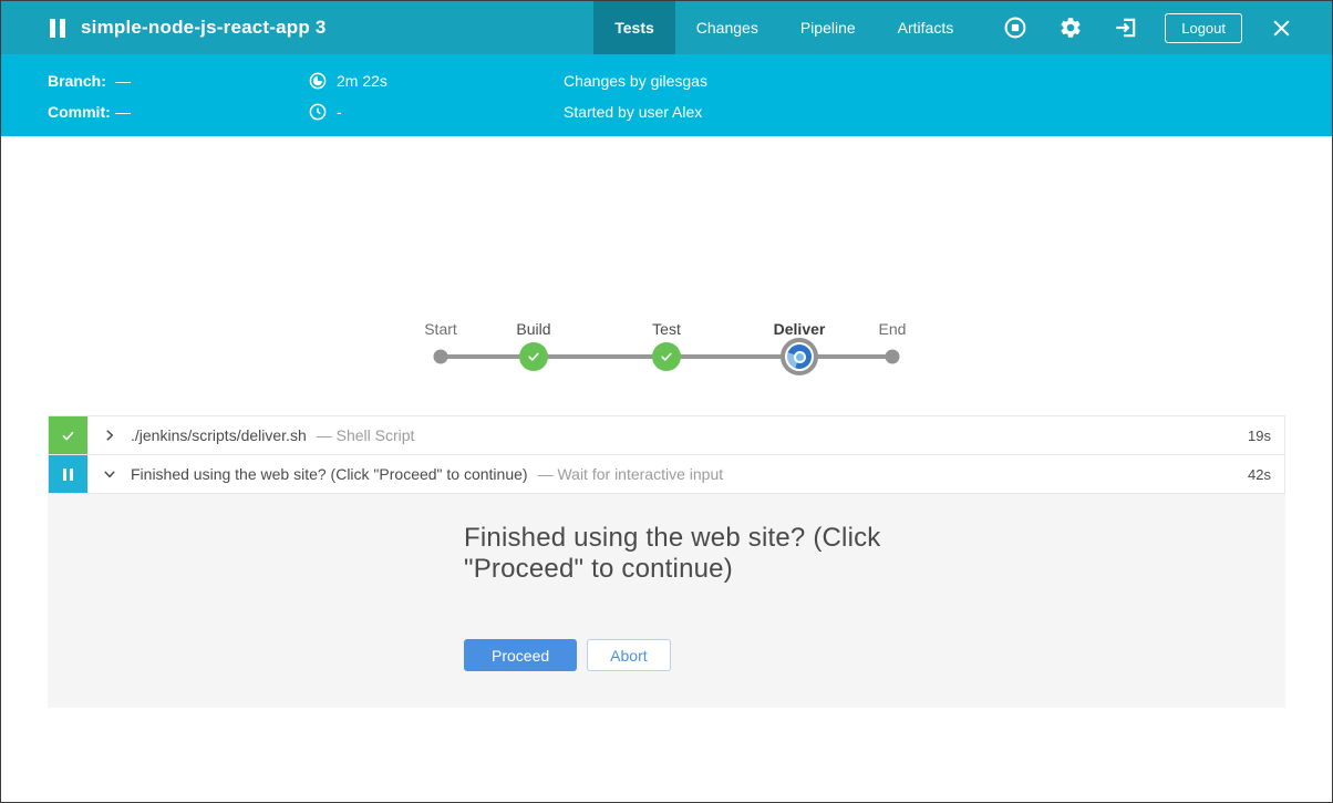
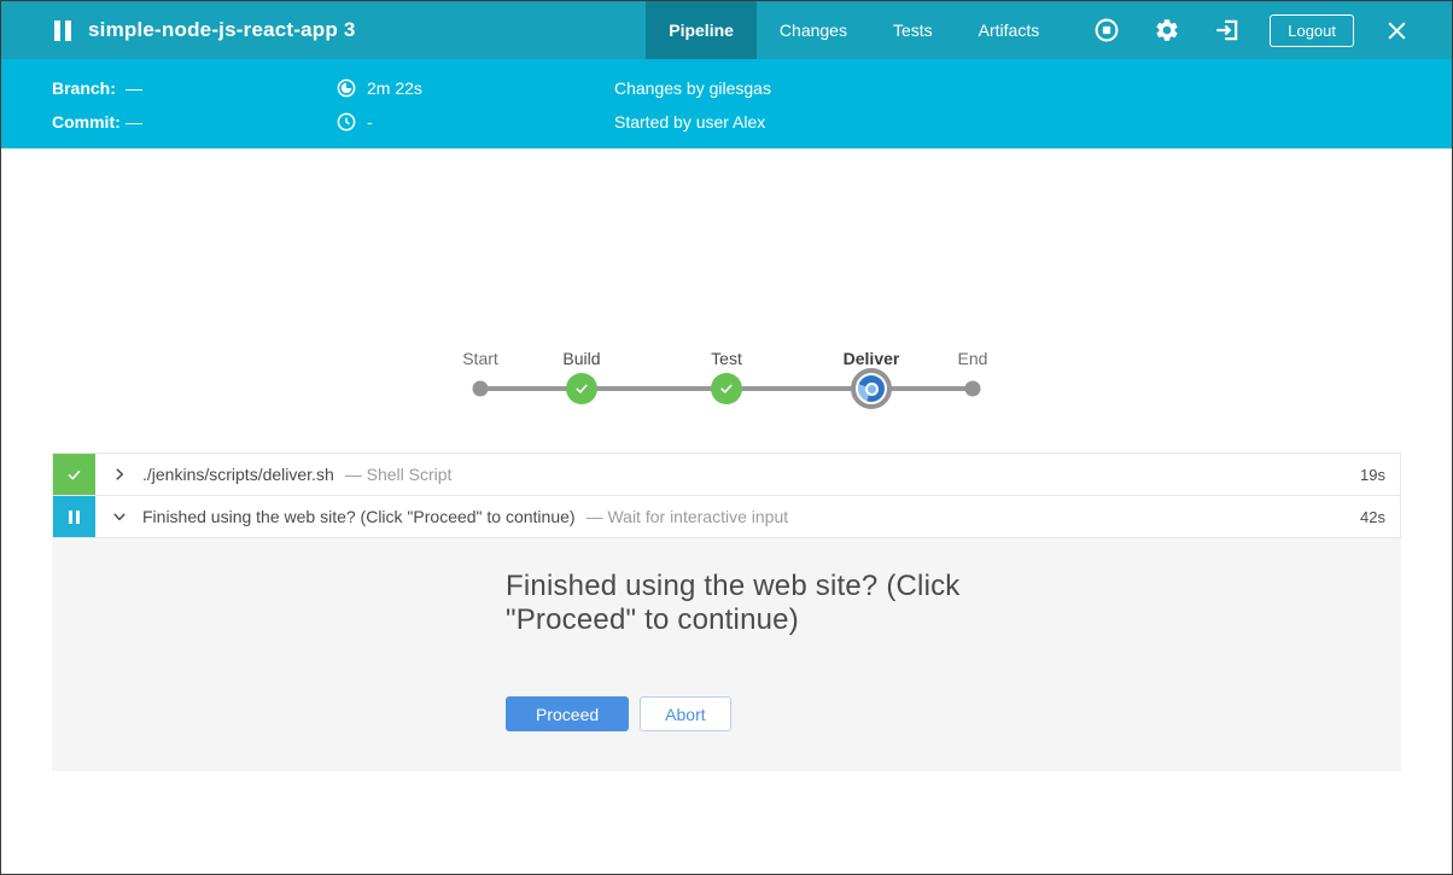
  simple-node-js-react-app 3
- Tests
+ Pipeline
  Changes
- Pipeline
+ Tests
  Artifacts
  Logout
  Branch:
  —
  Commit:
  —
  2m 22s
  -
  Changes by gilesgas
  Started by user Alex
  Start
  Build
  Test
  Deliver
  End
  ./jenkins/scripts/deliver.sh
  — Shell Script
  19s
  Finished using the web site? (Click "Proceed" to continue)
  — Wait for interactive input
  42s
  Finished using the web site? (Click "Proceed" to continue)
  Proceed
  Abort
